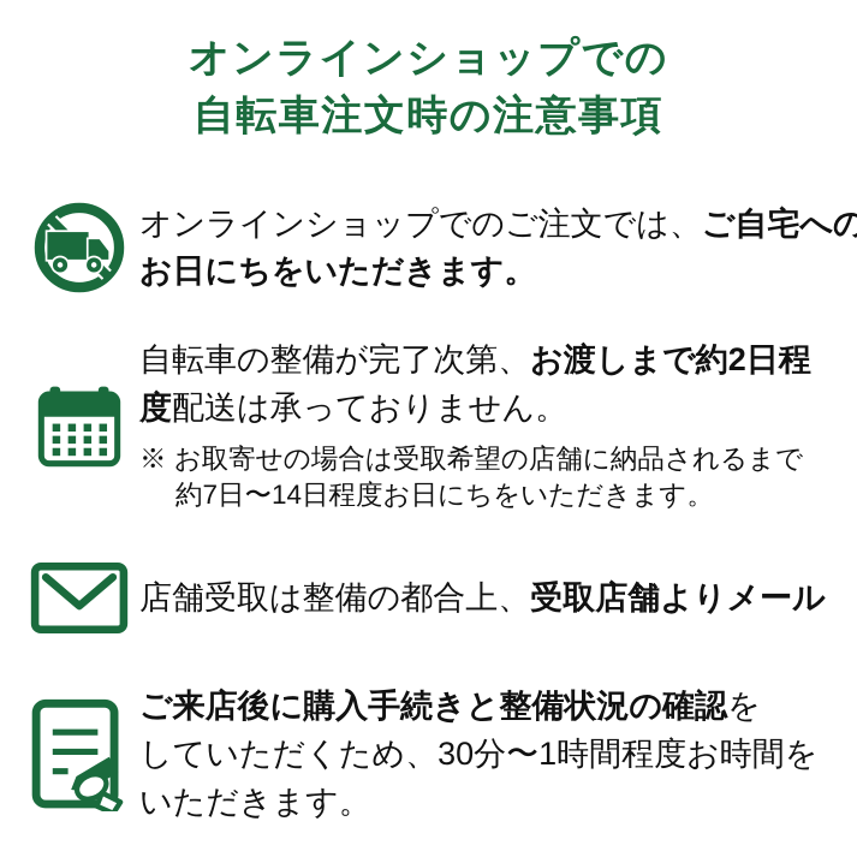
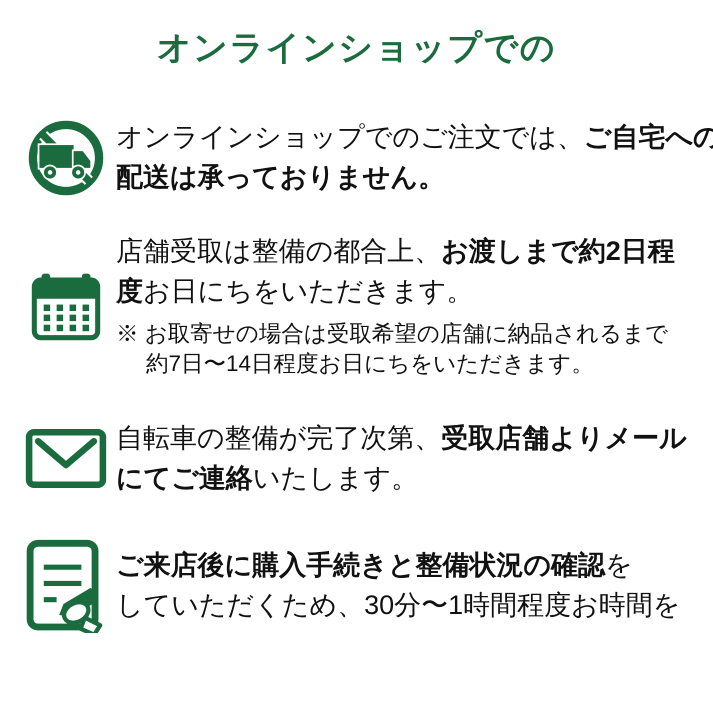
  オンラインショップでの
- 自転車注文時の注意事項
  オンラインショップでのご注文では、ご自宅への
- お日にちをいただきます。
+ 配送は承っておりません。
- 自転車の整備が完了次第、お渡しまで約2日程
+ 店舗受取は整備の都合上、お渡しまで約2日程
- 度配送は承っておりません。
+ 度お日にちをいただきます。
  ※ お取寄せの場合は受取希望の店舗に納品されるまで
  約7日〜14日程度お日にちをいただきます。
- 店舗受取は整備の都合上、受取店舗よりメール
+ 自転車の整備が完了次第、受取店舗よりメール
+ にてご連絡いたします。
  ご来店後に購入手続きと整備状況の確認を
  していただくため、30分〜1時間程度お時間を
- いただきます。
